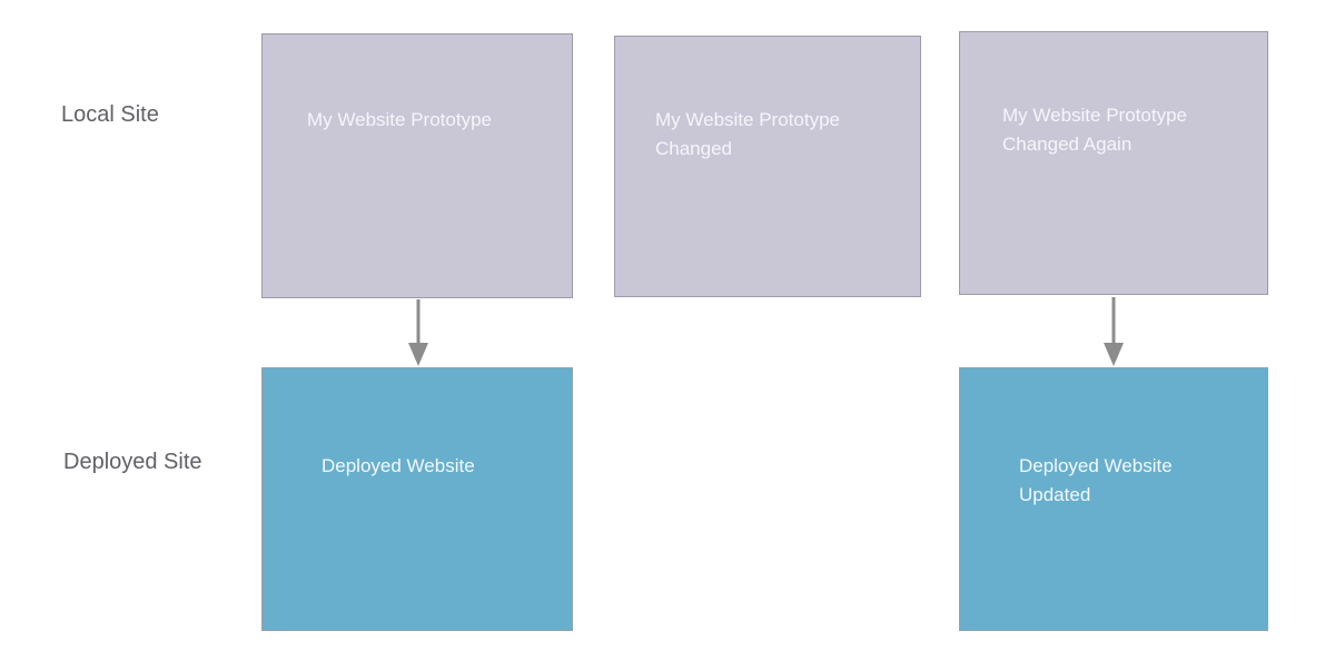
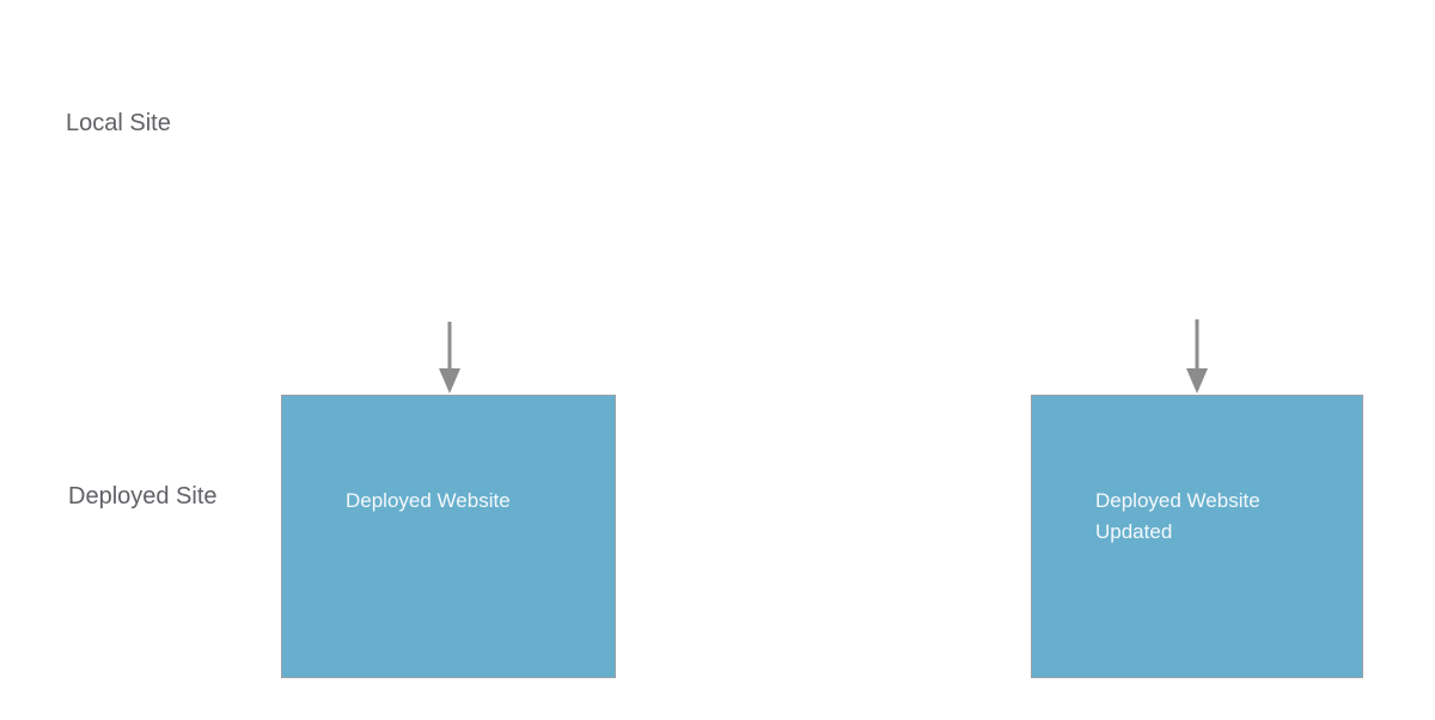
  Local Site
  Deployed Site
- My Website Prototype
- My Website Prototype Changed
- My Website Prototype Changed Again
  Deployed Website
  Deployed Website Updated
